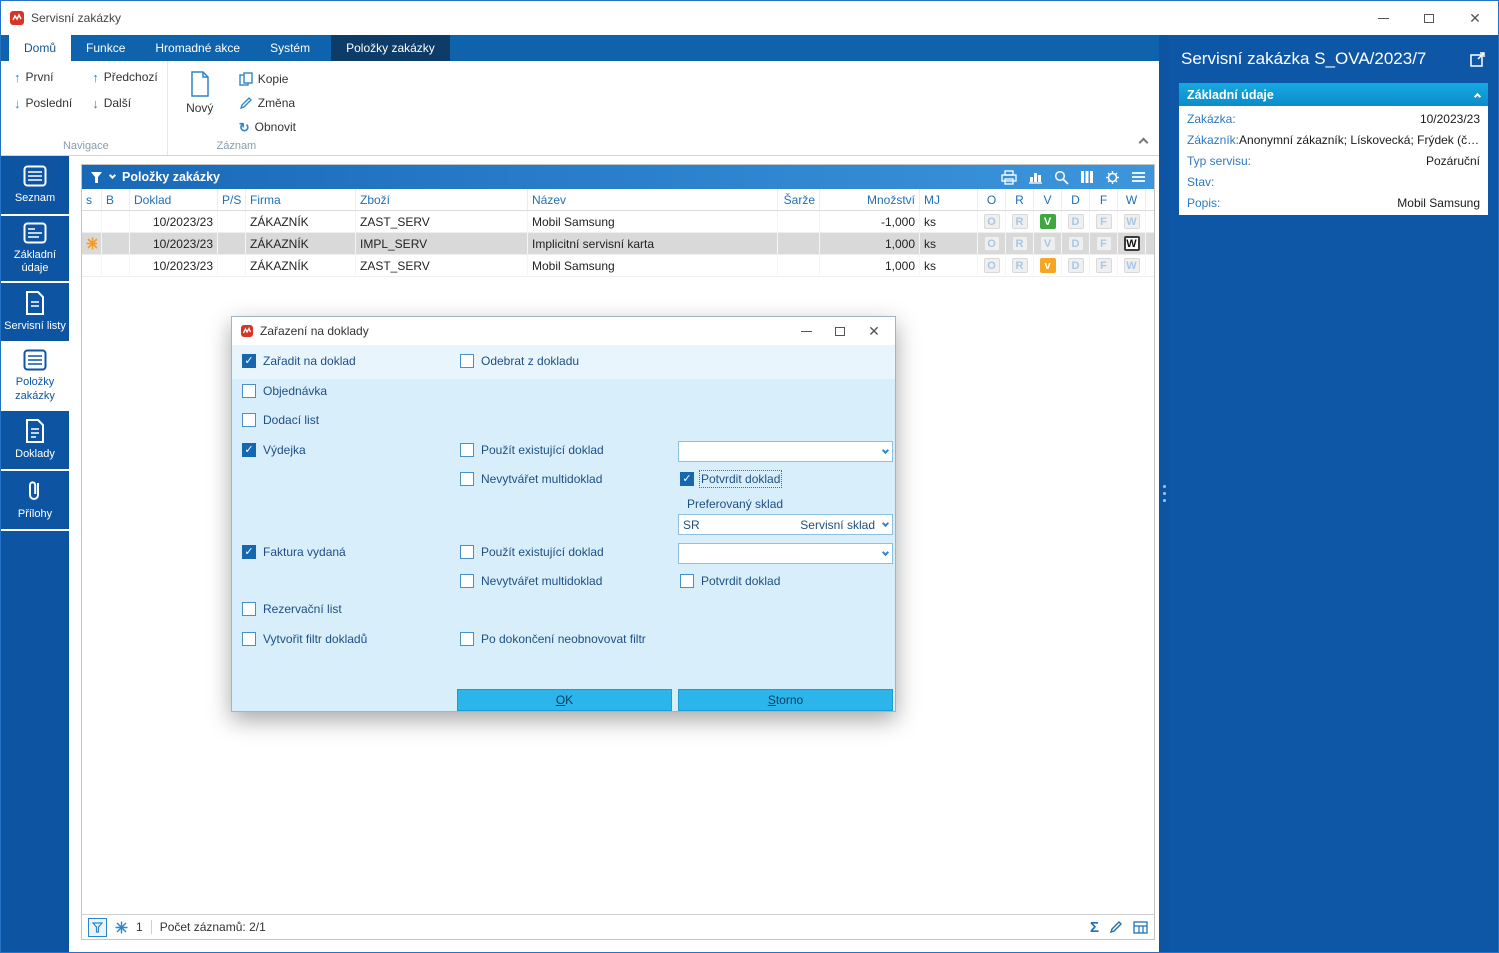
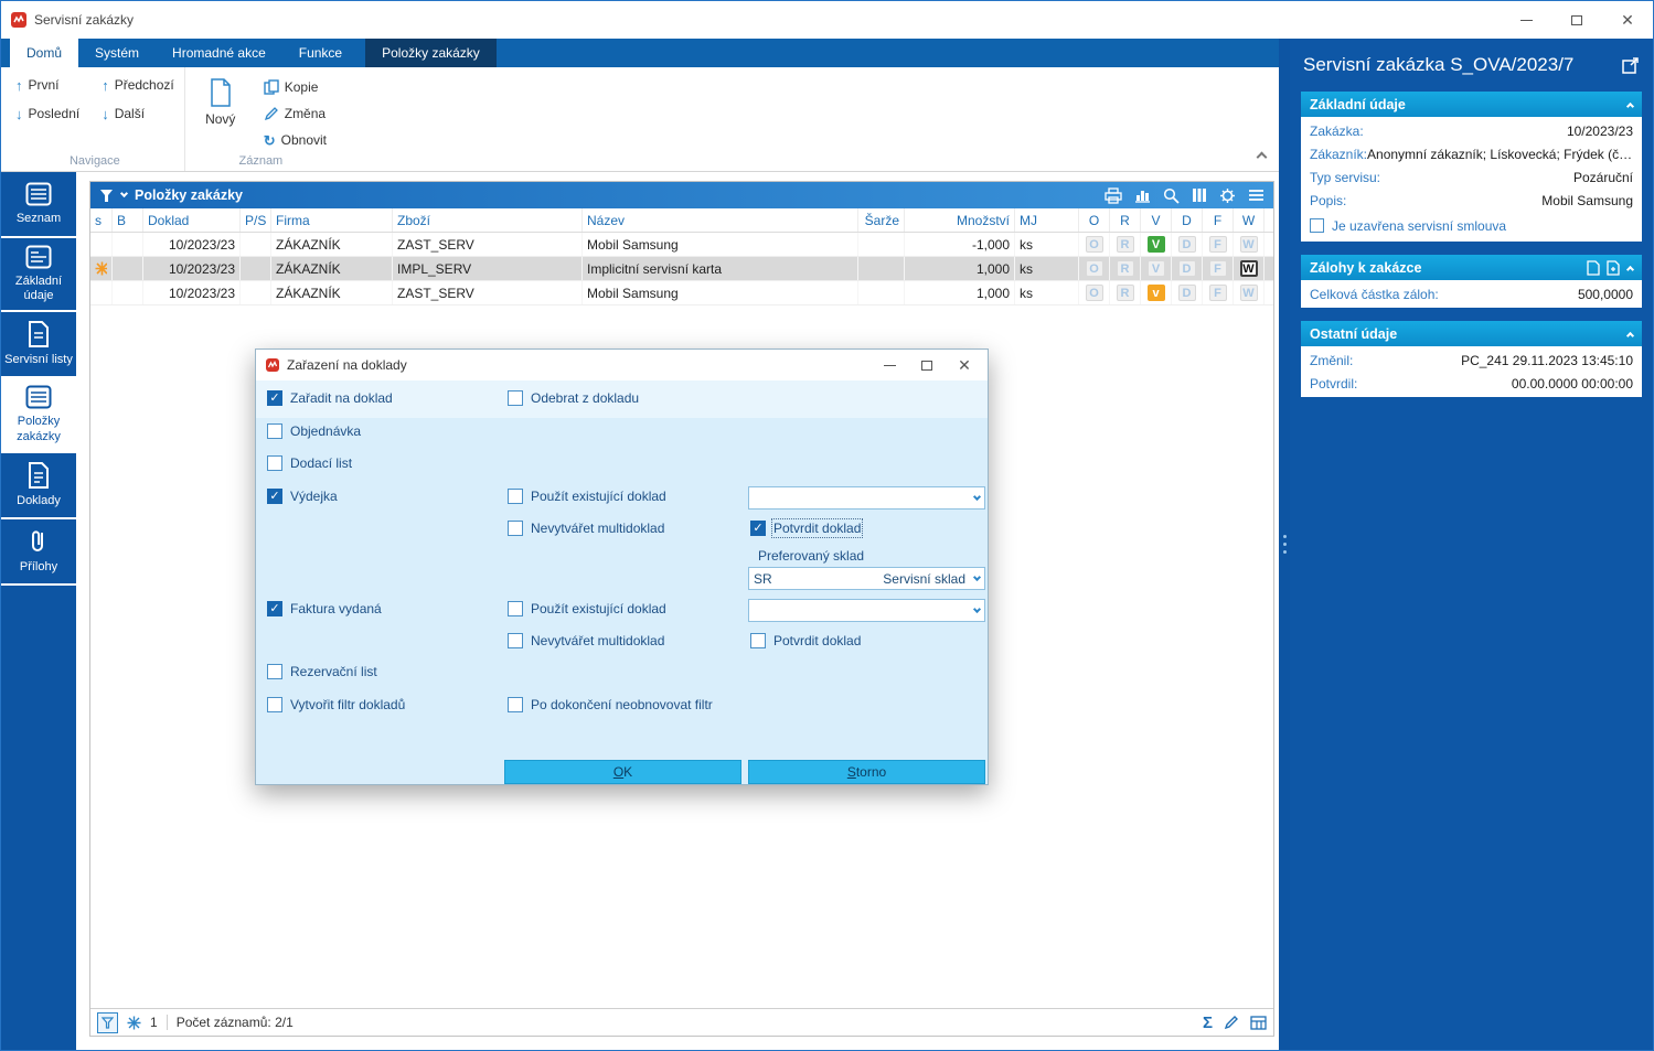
  Servisní zakázky
  ✕
  Domů
- Funkce
+ Systém
  Hromadné akce
- Systém
+ Funkce
  Položky zakázky
  ↑
  První
  ↓
  Poslední
  ↑
  Předchozí
  ↓
  Další
  Navigace
  Nový
  Kopie
  Změna
  ↻
  Obnovit
  Záznam
  Seznam
  Základní údaje
  Servisní listy
  Položky zakázky
  Doklady
  Přílohy
  Položky zakázky
  s
  B
  Doklad
  P/S
  Firma
  Zboží
  Název
  Šarže
  Množství
  MJ
  O
  R
  V
  D
  F
  W
  10/2023/23
  ZÁKAZNÍK
  ZAST_SERV
  Mobil Samsung
  -1,000
  ks
  O
  R
  V
  D
  F
  W
  10/2023/23
  ZÁKAZNÍK
  IMPL_SERV
  Implicitní servisní karta
  1,000
  ks
  O
  R
  V
  D
  F
  W
  10/2023/23
  ZÁKAZNÍK
  ZAST_SERV
  Mobil Samsung
  1,000
  ks
  O
  R
  v
  D
  F
  W
  1
  Počet záznamů: 2/1
  Σ
  Servisní zakázka S_OVA/2023/7
  Základní údaje
  Zakázka:
  10/2023/23
  Zákazník:
  Anonymní zákazník; Lískovecká; Frýdek (čás
  Typ servisu:
  Pozáruční
- Stav:
  Popis:
  Mobil Samsung
+ Je uzavřena servisní smlouva
+ Zálohy k zakázce
+ Celková částka záloh:
+ 500,0000
+ Ostatní údaje
+ Změnil:
+ PC_241 29.11.2023 13:45:10
+ Potvrdil:
+ 00.00.0000 00:00:00
  Zařazení na doklady
  ✕
  ✓
  Zařadit na doklad
  Odebrat z dokladu
  Objednávka
  Dodací list
  ✓
  Výdejka
  Použít existující doklad
  Nevytvářet multidoklad
  ✓
  Potvrdit doklad
  Preferovaný sklad
  SR
  Servisní sklad
  ✓
  Faktura vydaná
  Použít existující doklad
  Nevytvářet multidoklad
  Potvrdit doklad
  Rezervační list
  Vytvořit filtr dokladů
  Po dokončení neobnovovat filtr
  OK
  Storno
